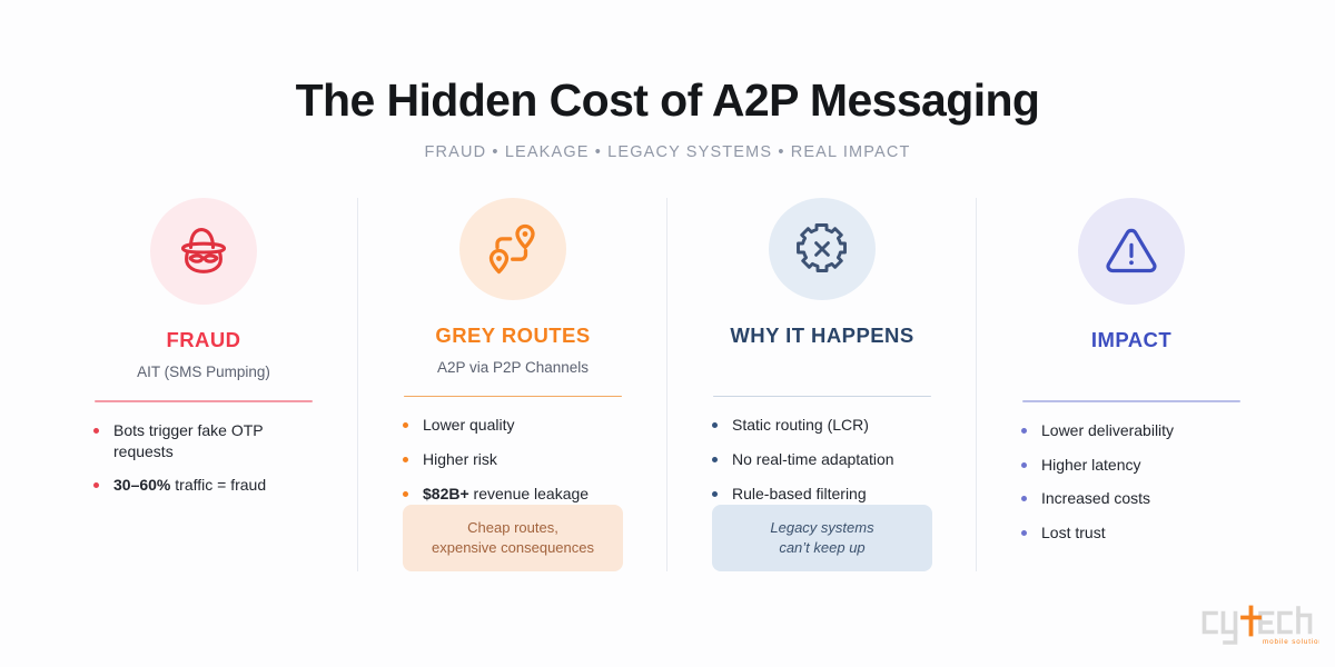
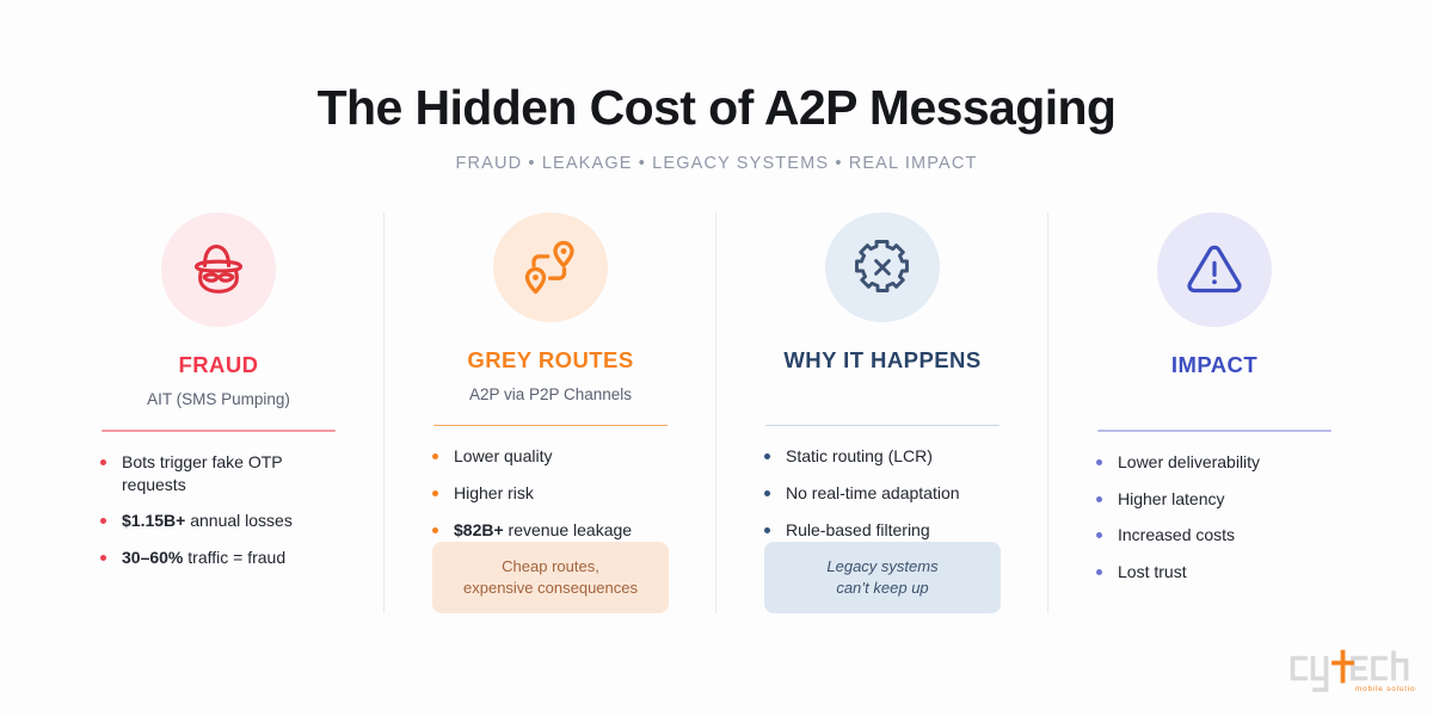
  The Hidden Cost of A2P Messaging
  FRAUD • LEAKAGE • LEGACY SYSTEMS • REAL IMPACT
  FRAUD
  AIT (SMS Pumping)
  Bots trigger fake OTP requests
+ $1.15B+ annual losses
  30–60% traffic = fraud
  GREY ROUTES
  A2P via P2P Channels
  Lower quality
  Higher risk
  $82B+ revenue leakage
  Cheap routes,
  expensive consequences
  WHY IT HAPPENS
  Static routing (LCR)
  No real-time adaptation
  Rule-based filtering
  Legacy systems
  can’t keep up
  IMPACT
  Lower deliverability
  Higher latency
  Increased costs
  Lost trust
